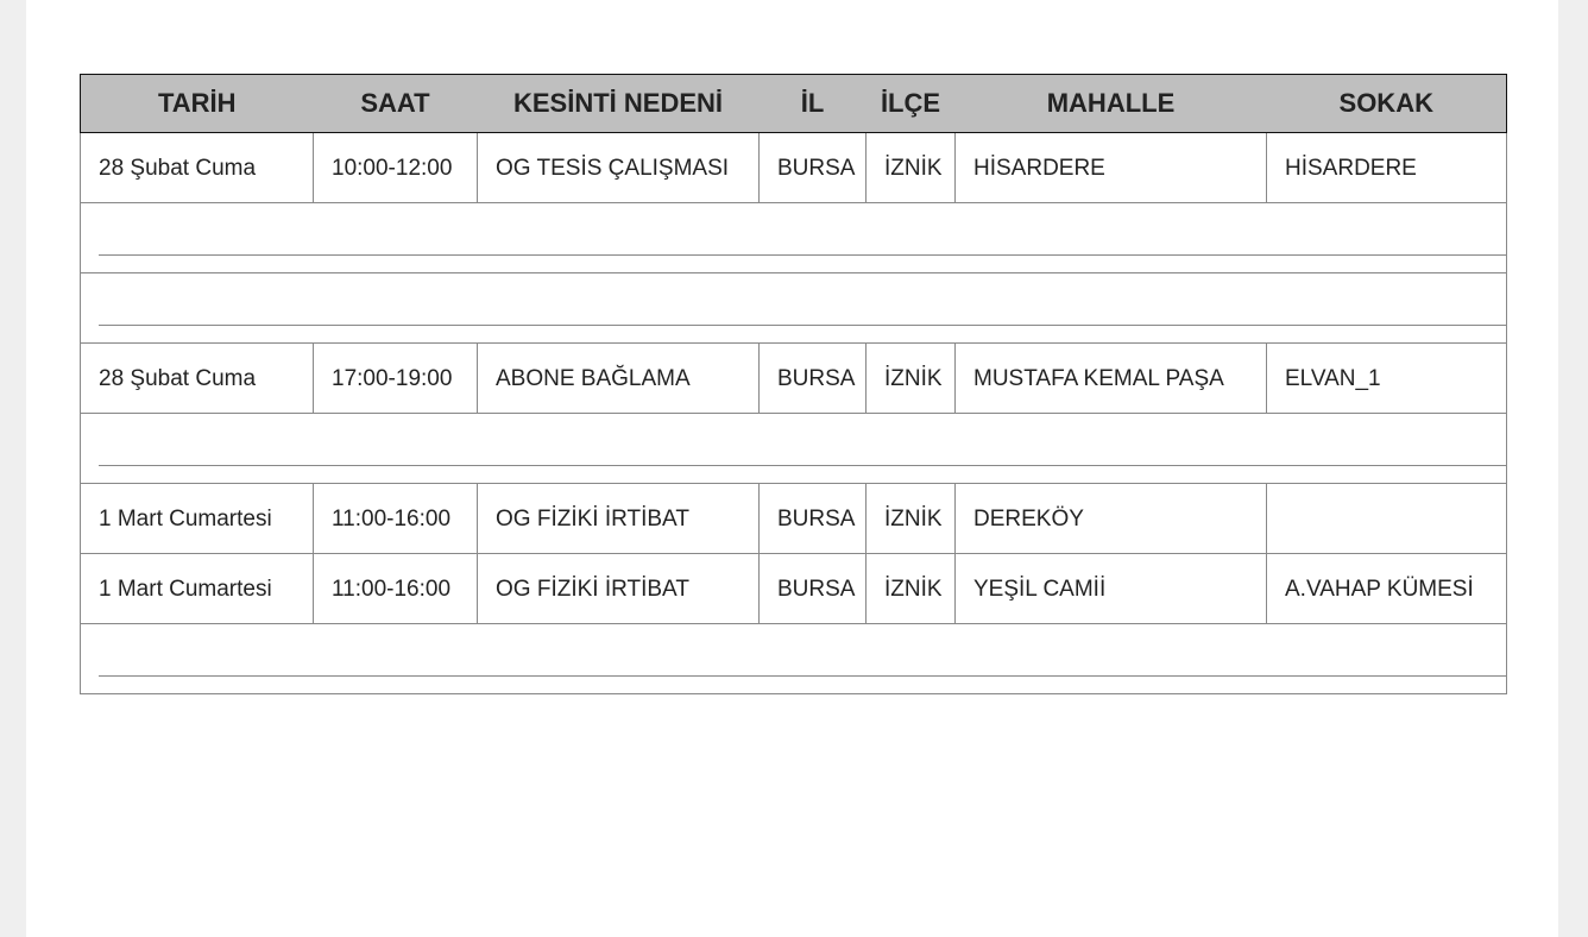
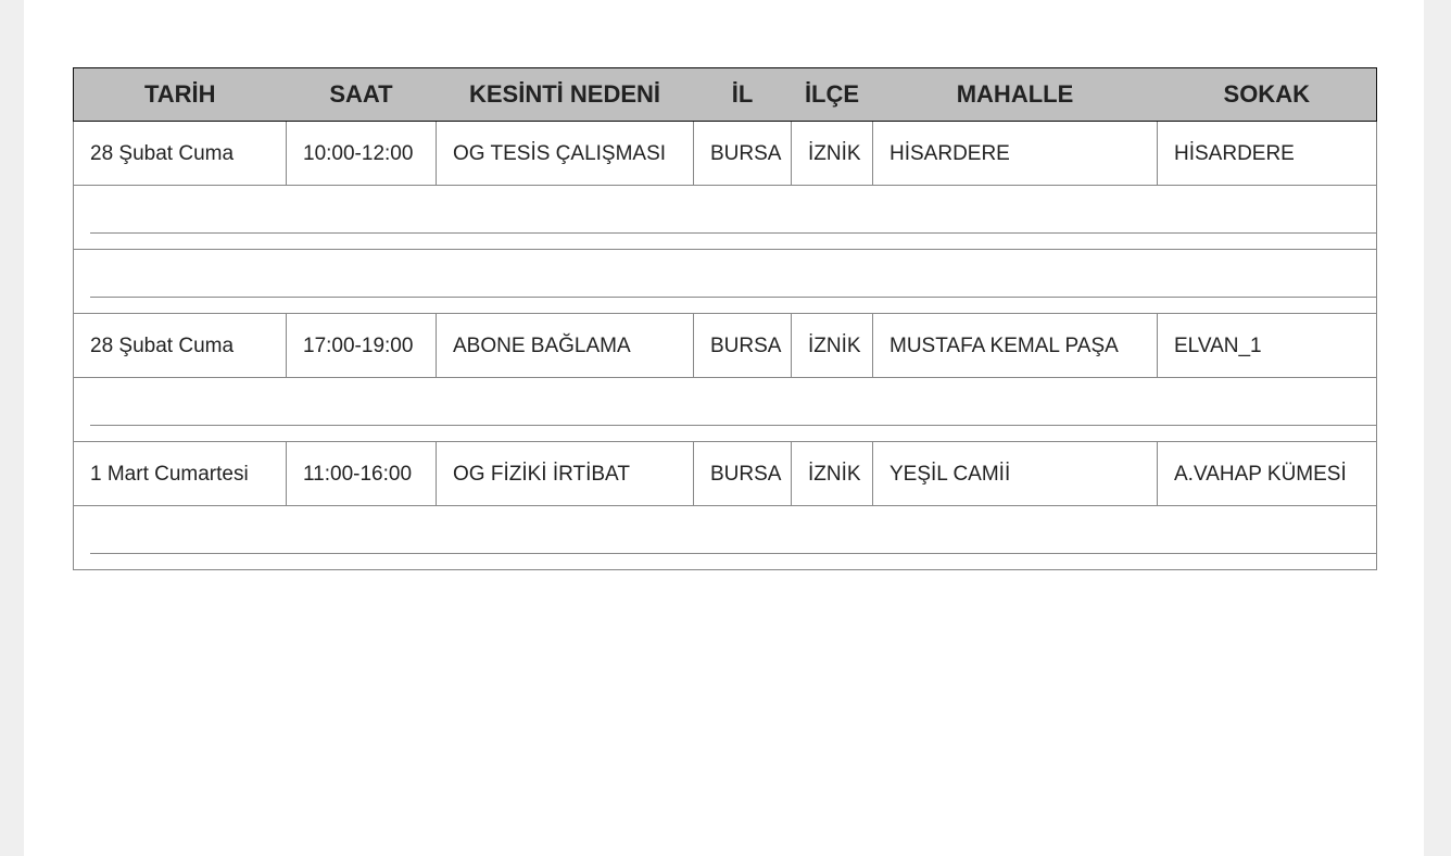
  TARİH	SAAT	KESİNTİ NEDENİ	İL	İLÇE	MAHALLE	SOKAK
  28 Şubat Cuma	10:00-12:00	OG TESİS ÇALIŞMASI	BURSA	İZNİK	HİSARDERE	HİSARDERE
  28 Şubat Cuma	17:00-19:00	ABONE BAĞLAMA	BURSA	İZNİK	MUSTAFA KEMAL PAŞA	ELVAN_1
- 1 Mart Cumartesi	11:00-16:00	OG FİZİKİ İRTİBAT	BURSA	İZNİK	DEREKÖY
  1 Mart Cumartesi	11:00-16:00	OG FİZİKİ İRTİBAT	BURSA	İZNİK	YEŞİL CAMİİ	A.VAHAP KÜMESİ
